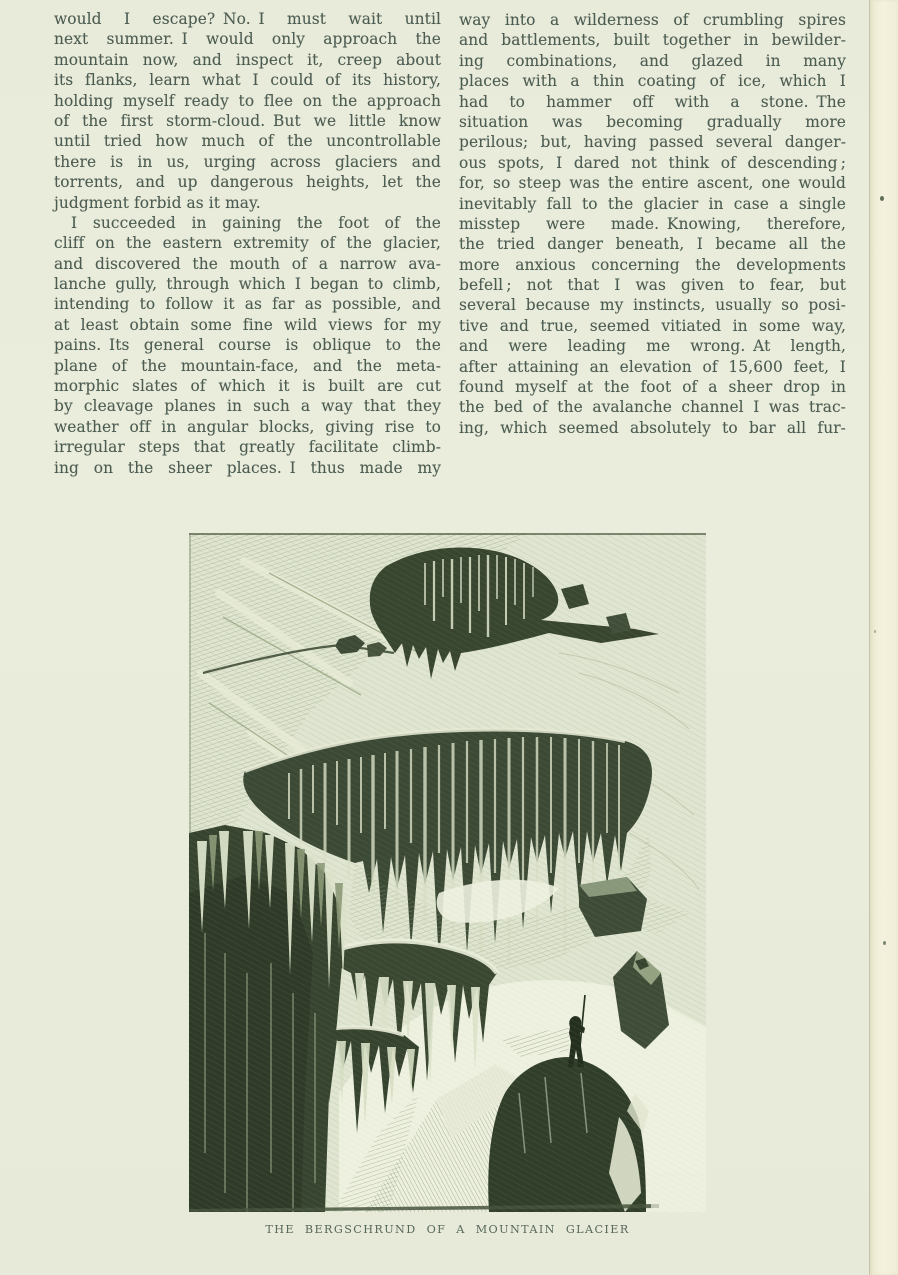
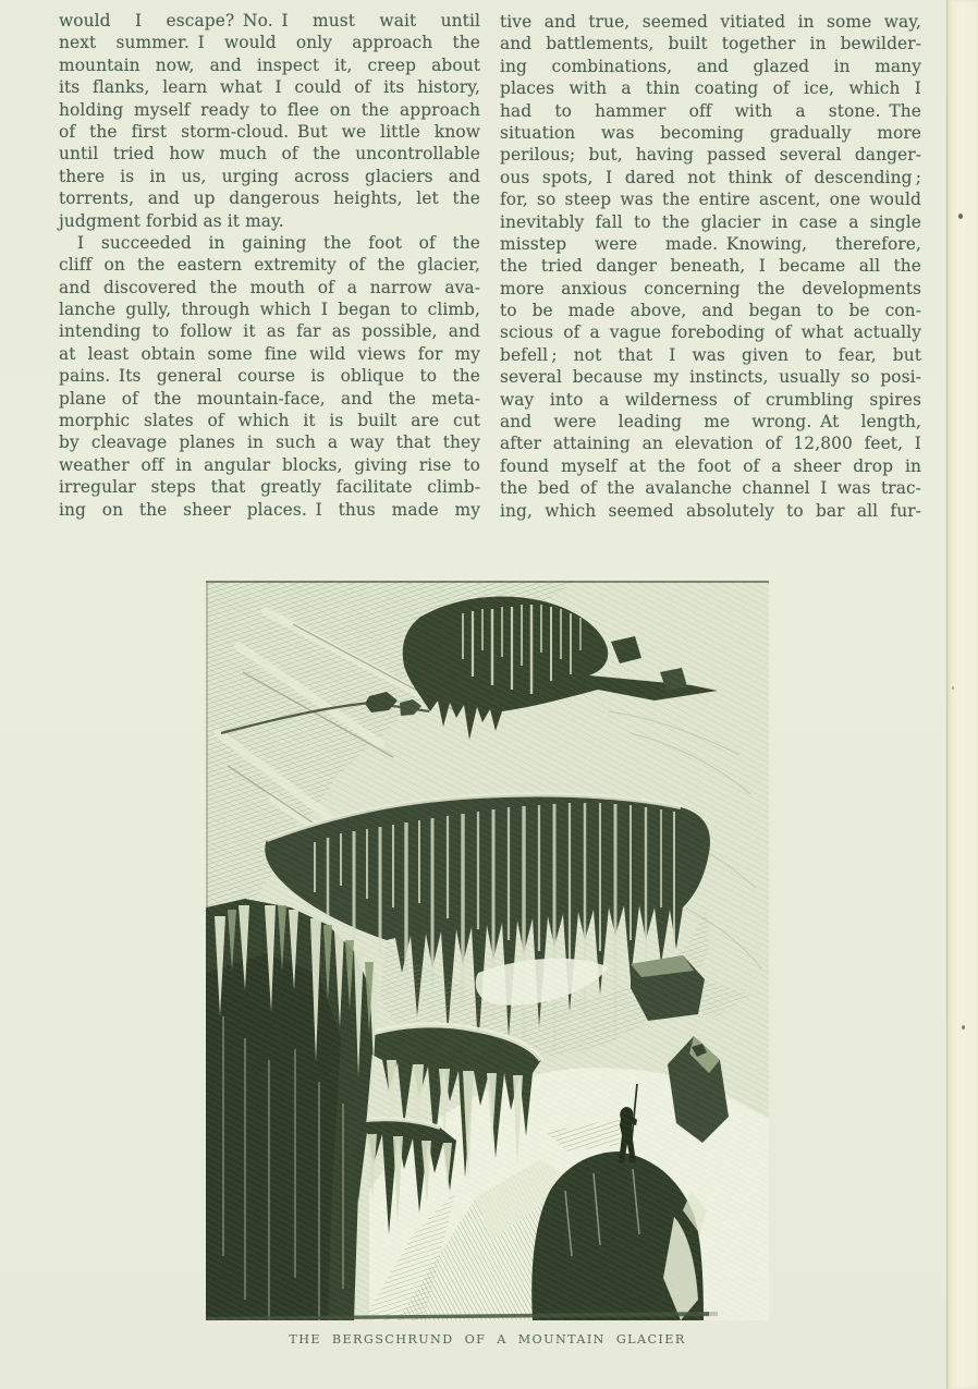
  would I escape? No. I must wait until
  next summer. I would only approach the
  mountain now, and inspect it, creep about
  its flanks, learn what I could of its history,
  holding myself ready to flee on the approach
  of the first storm-cloud. But we little know
  until tried how much of the uncontrollable
  there is in us, urging across glaciers and
  torrents, and up dangerous heights, let the
  judgment forbid as it may.
  I succeeded in gaining the foot of the
  cliff on the eastern extremity of the glacier,
  and discovered the mouth of a narrow ava-
  lanche gully, through which I began to climb,
  intending to follow it as far as possible, and
  at least obtain some fine wild views for my
  pains. Its general course is oblique to the
  plane of the mountain-face, and the meta-
  morphic slates of which it is built are cut
  by cleavage planes in such a way that they
  weather off in angular blocks, giving rise to
  irregular steps that greatly facilitate climb-
  ing on the sheer places. I thus made my
- way into a wilderness of crumbling spires
+ tive and true, seemed vitiated in some way,
  and battlements, built together in bewilder-
  ing combinations, and glazed in many
  places with a thin coating of ice, which I
  had to hammer off with a stone. The
  situation was becoming gradually more
  perilous; but, having passed several danger-
  ous spots, I dared not think of descending ;
  for, so steep was the entire ascent, one would
  inevitably fall to the glacier in case a single
  misstep were made. Knowing, therefore,
  the tried danger beneath, I became all the
  more anxious concerning the developments
+ to be made above, and began to be con-
+ scious of a vague foreboding of what actually
  befell ; not that I was given to fear, but
  several because my instincts, usually so posi-
- tive and true, seemed vitiated in some way,
+ way into a wilderness of crumbling spires
  and were leading me wrong. At length,
- after attaining an elevation of 15,600 feet, I
+ after attaining an elevation of 12,800 feet, I
  found myself at the foot of a sheer drop in
  the bed of the avalanche channel I was trac-
  ing, which seemed absolutely to bar all fur-
  THE BERGSCHRUND OF A MOUNTAIN GLACIER
